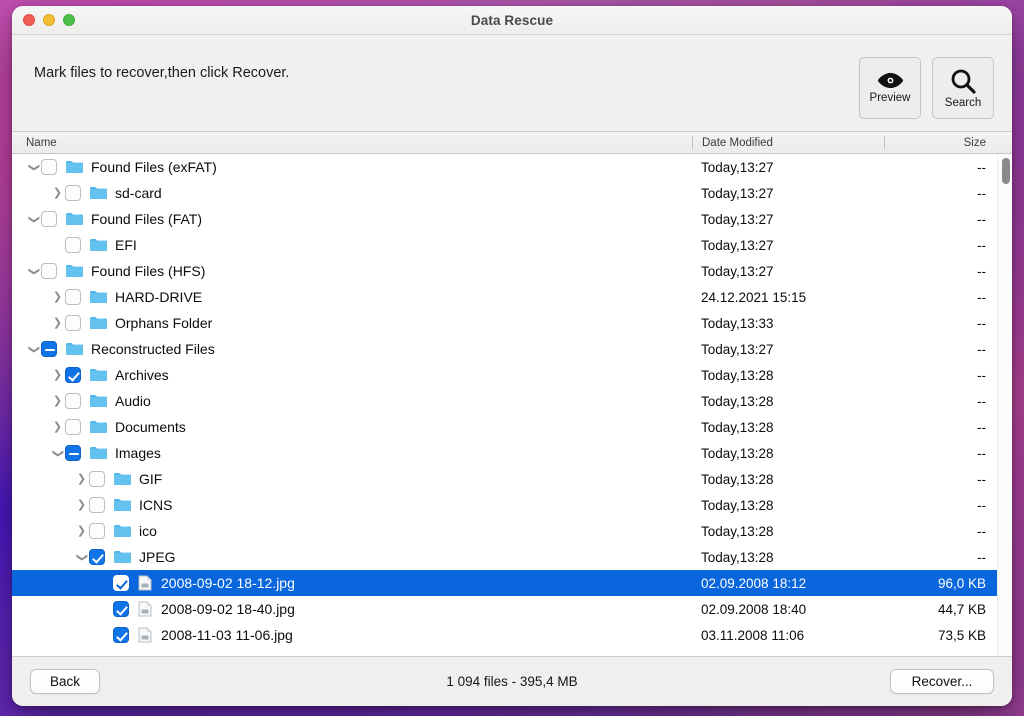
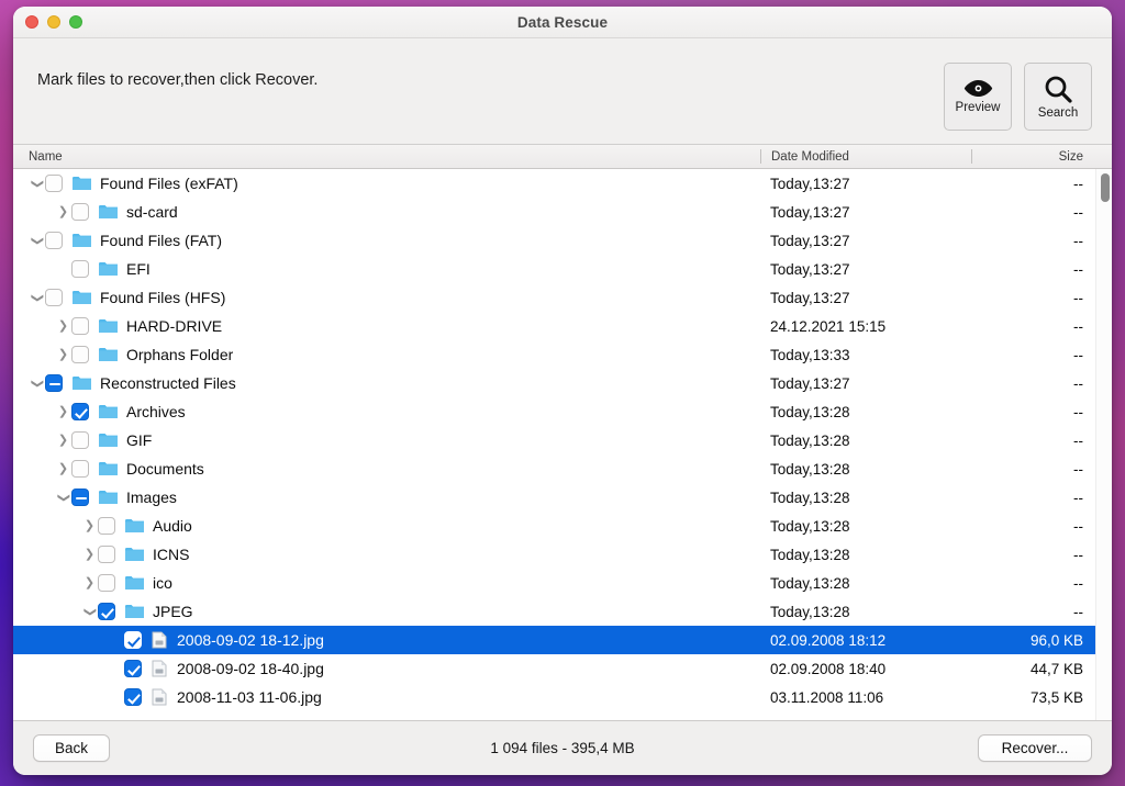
  Data Rescue
  Mark files to recover,then click Recover.
  Preview
  Search
  Name
  Date Modified
  Size
  Found Files (exFAT)
  Today,13:27
  --
  ❯
  sd-card
  Today,13:27
  --
  Found Files (FAT)
  Today,13:27
  --
  EFI
  Today,13:27
  --
  Found Files (HFS)
  Today,13:27
  --
  ❯
  HARD-DRIVE
  24.12.2021 15:15
  --
  ❯
  Orphans Folder
  Today,13:33
  --
  Reconstructed Files
  Today,13:27
  --
  ❯
  Archives
  Today,13:28
  --
  ❯
- Audio
+ GIF
  Today,13:28
  --
  ❯
  Documents
  Today,13:28
  --
  Images
  Today,13:28
  --
  ❯
- GIF
+ Audio
  Today,13:28
  --
  ❯
  ICNS
  Today,13:28
  --
  ❯
  ico
  Today,13:28
  --
  JPEG
  Today,13:28
  --
  2008-09-02 18-12.jpg
  02.09.2008 18:12
  96,0 KB
  2008-09-02 18-40.jpg
  02.09.2008 18:40
  44,7 KB
  2008-11-03 11-06.jpg
  03.11.2008 11:06
  73,5 KB
  Back
  1 094 files - 395,4 MB
  Recover...
